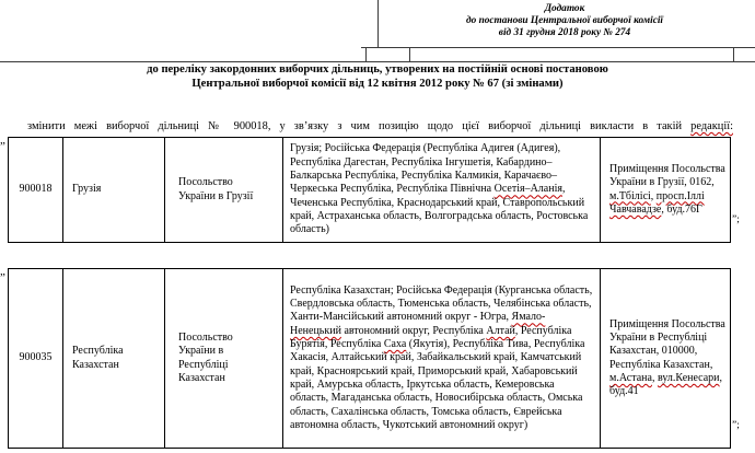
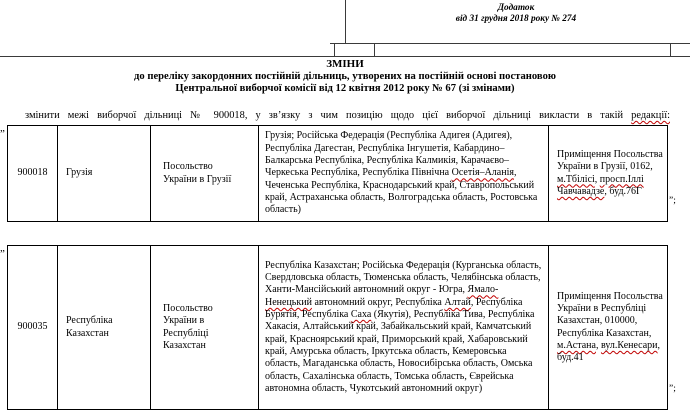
  Додаток
- до постанови Центральної виборчої комісії
  від 31 грудня 2018 року № 274
+ ЗМІНИ
- до переліку закордонних виборчих дільниць, утворених на постійній основі постановою
+ до переліку закордонних постійній дільниць, утворених на постійній основі постановою
  Центральної виборчої комісії від 12 квітня 2012 року № 67 (зі змінами)
  змінити межі виборчої дільниці № 900018, у зв’язку з чим позицію щодо цієї виборчої дільниці викласти в такій редакції:
  „
  900018	Грузія	Посольство України в Грузії	Грузія; Російська Федерація (Республіка Адигея (Адигея), Республіка Дагестан, Республіка Інгушетія, Кабардино–Балкарська Республіка, Республіка Калмикія, Карачаєво–Черкеська Республіка, Республіка Північна Осетія–Аланія, Чеченська Республіка, Краснодарський край, Ставропольський край, Астраханська область, Волгоградська область, Ростовська область)	Приміщення Посольства України в Грузії, 0162, м.Тбілісі, просп.Іллі Чавчавадзе, буд.76Г
  ”;
  „
  900035	Республіка Казахстан	Посольство України в Республіці Казахстан	Республіка Казахстан; Російська Федерація (Курганська область, Свердловська область, Тюменська область, Челябінська область, Ханти-Мансійський автономний округ - Югра, Ямало-Ненецький автономний округ, Республіка Алтай, Республіка Бурятія, Республіка Саха (Якутія), Республіка Тива, Республіка Хакасія, Алтайський край, Забайкальський край, Камчатський край, Красноярський край, Приморський край, Хабаровський край, Амурська область, Іркутська область, Кемеровська область, Магаданська область, Новосибірська область, Омська область, Сахалінська область, Томська область, Єврейська автономна область, Чукотський автономний округ)	Приміщення Посольства України в Республіці Казахстан, 010000, Республіка Казахстан, м.Астана, вул.Кенесари, буд.41
  ”;
